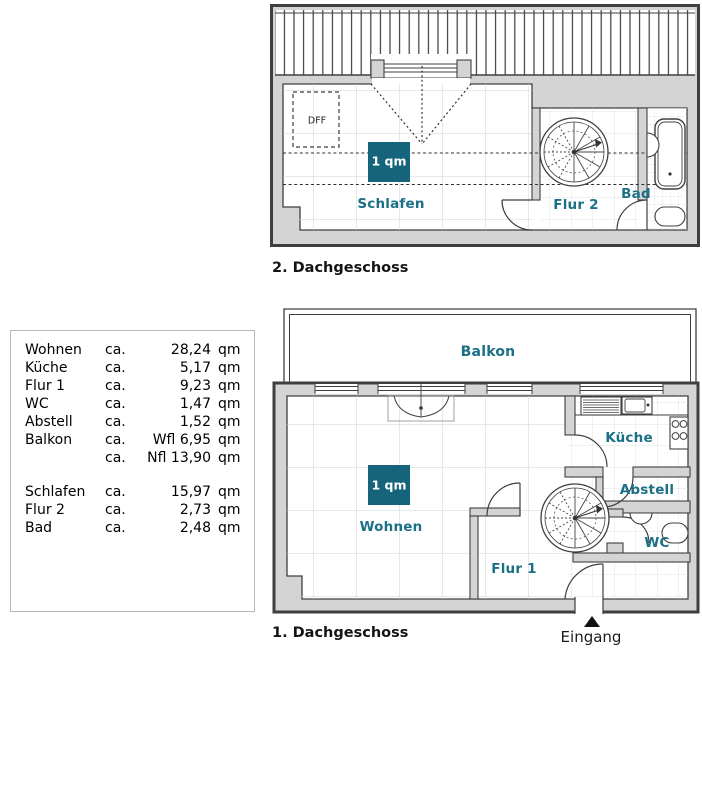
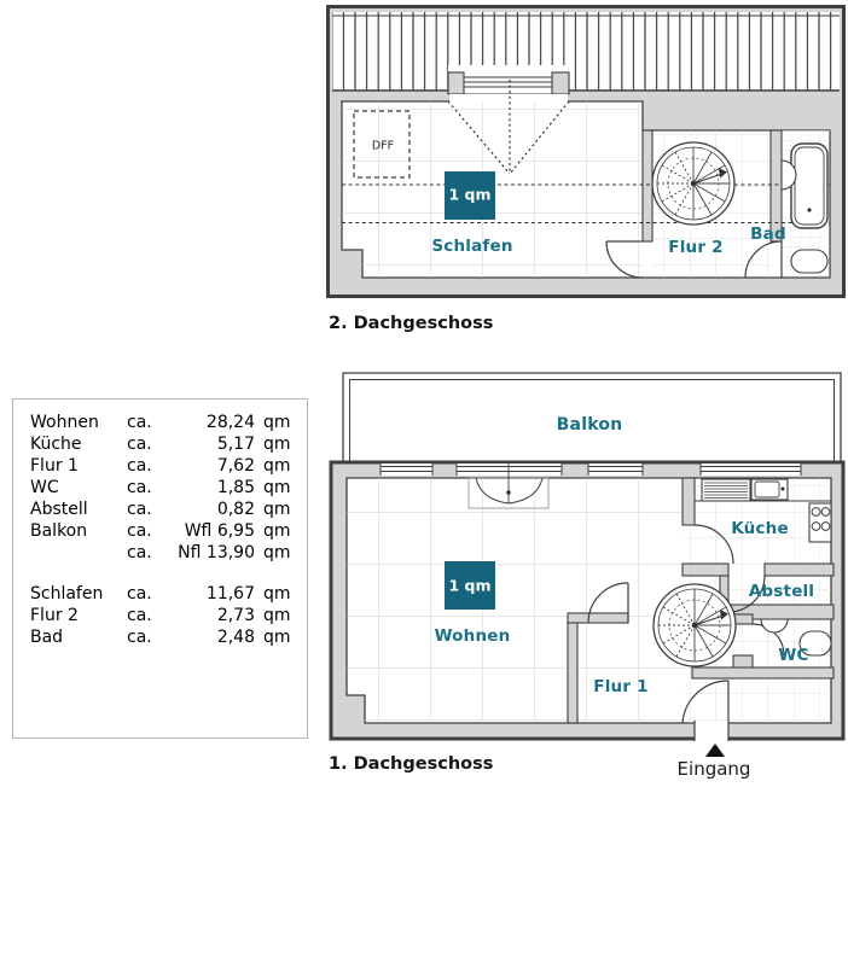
  DFF
  1 qm
  Schlafen
  Flur 2
  Bad
  2. Dachgeschoss
  Balkon
  1 qm
  Wohnen
  Küche
  Abstell
  WC
  Flur 1
  1. Dachgeschoss
  Eingang
  Wohnen
  ca.
  28,24
  qm
  Küche
  ca.
  5,17
  qm
  Flur 1
  ca.
- 9,23
+ 7,62
  qm
  WC
  ca.
- 1,47
+ 1,85
  qm
  Abstell
  ca.
- 1,52
+ 0,82
  qm
  Balkon
  ca.
  Wfl 6,95
  qm
  ca.
  Nfl 13,90
  qm
  Schlafen
  ca.
- 15,97
+ 11,67
  qm
  Flur 2
  ca.
  2,73
  qm
  Bad
  ca.
  2,48
  qm
